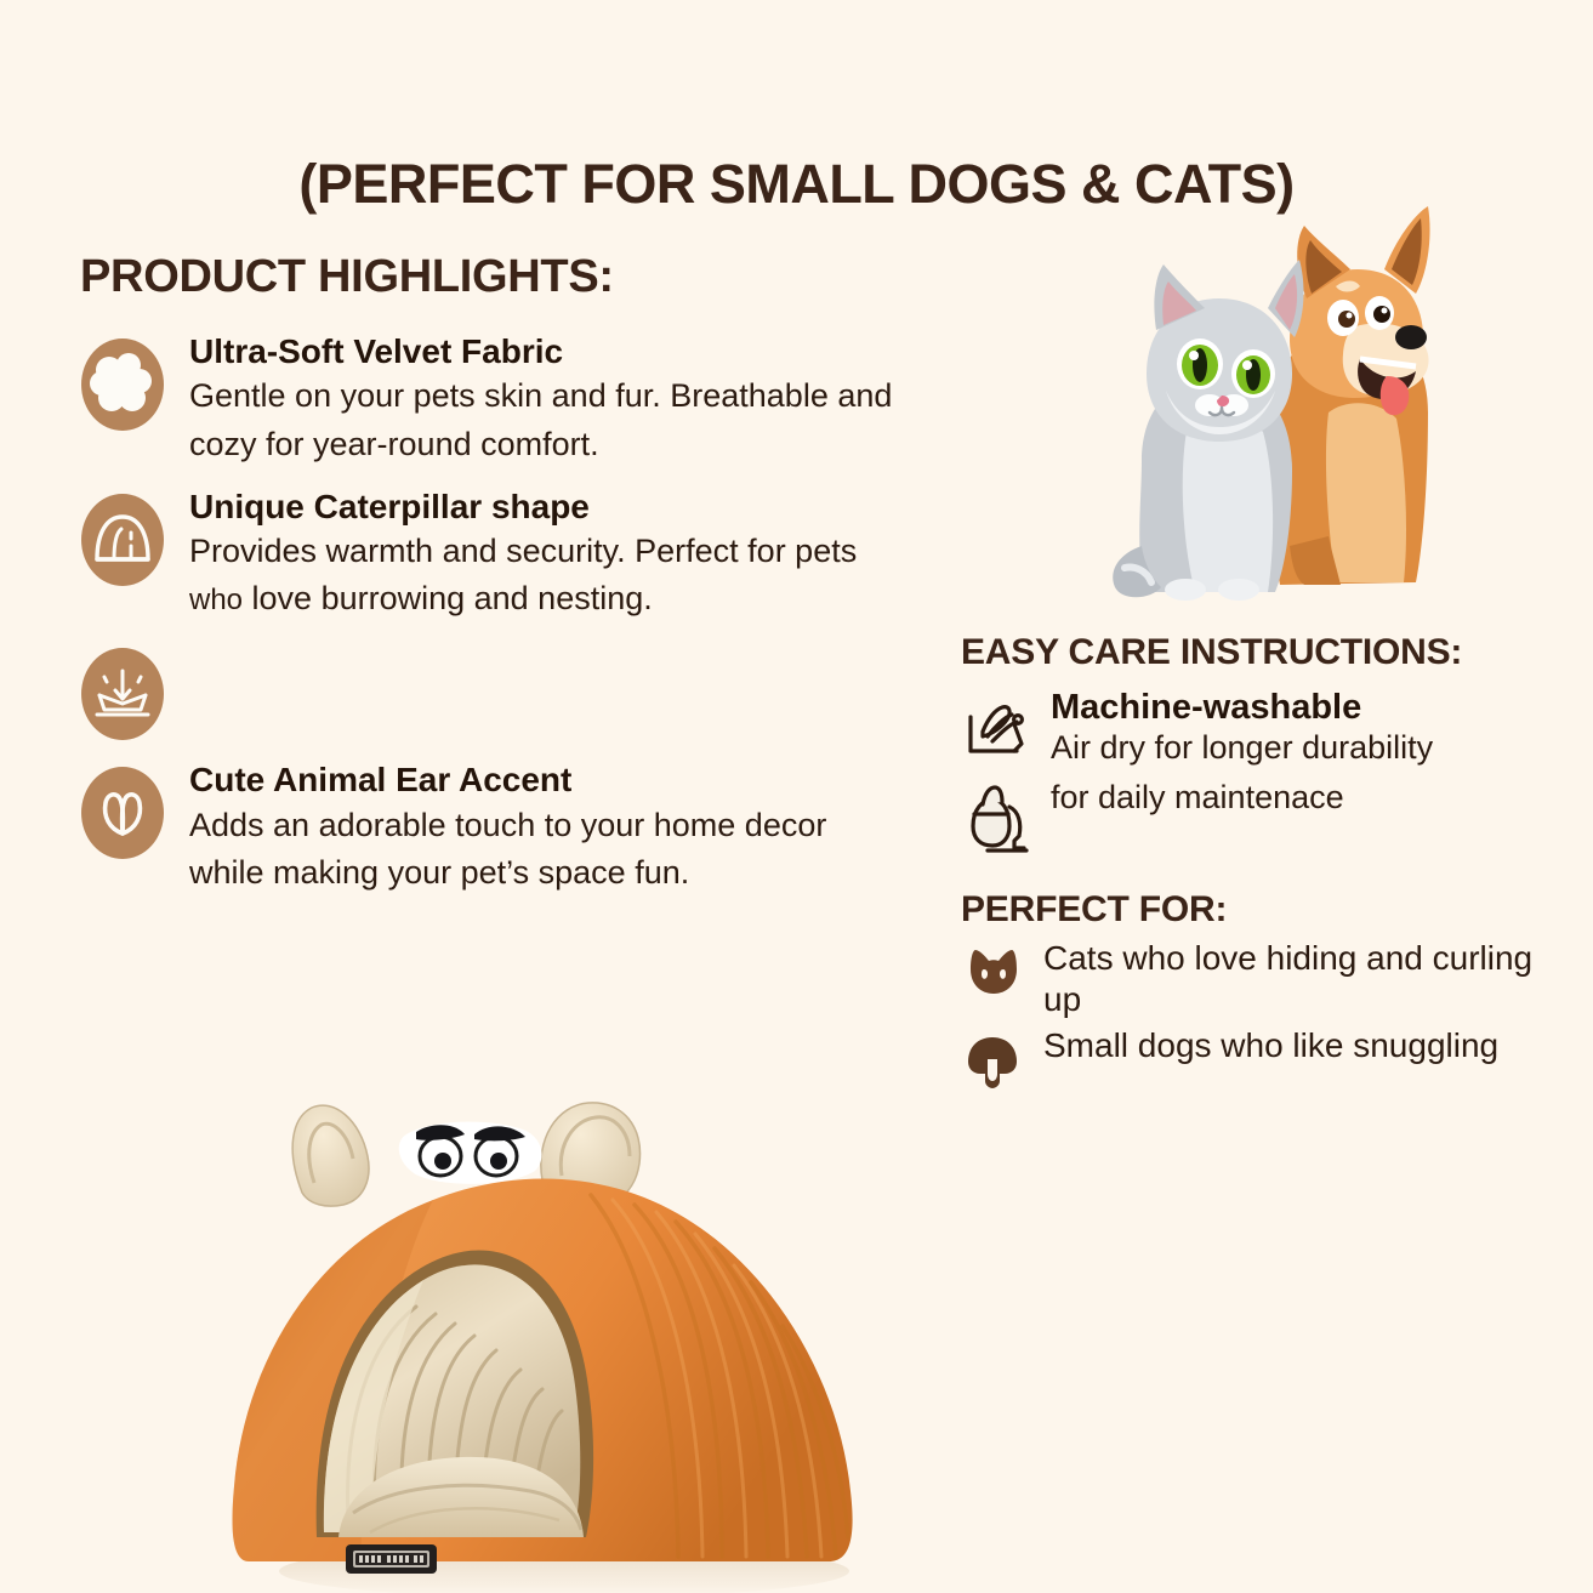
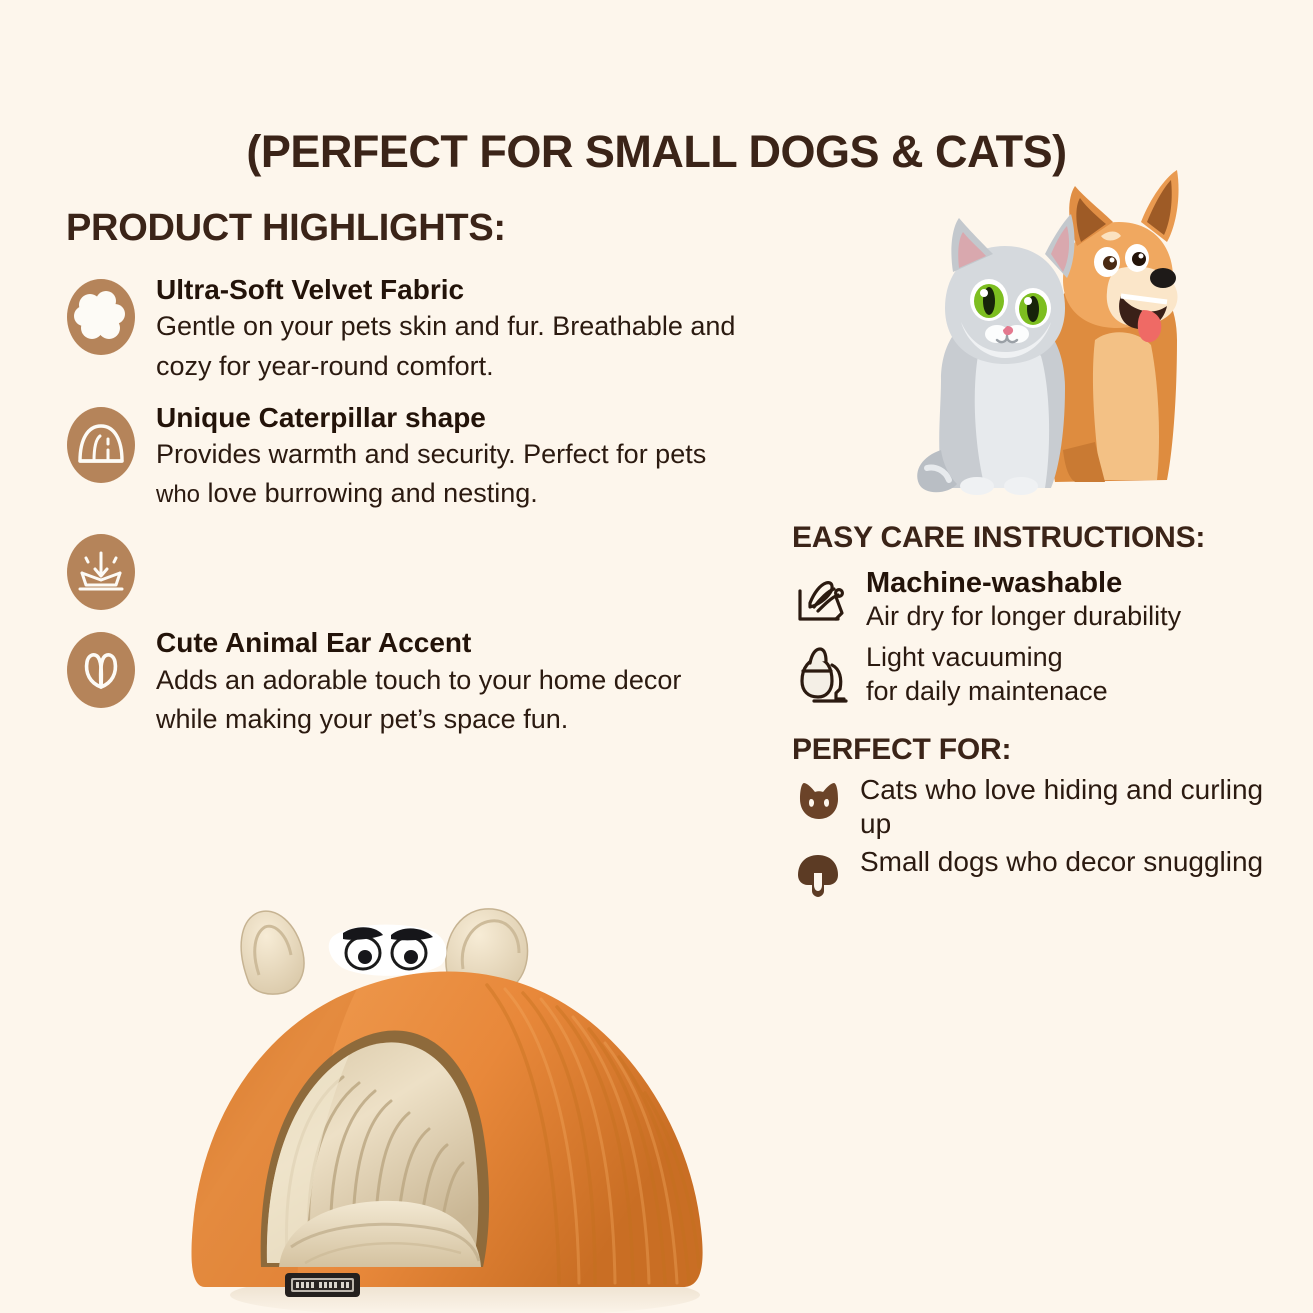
  (PERFECT FOR SMALL DOGS & CATS)
  PRODUCT HIGHLIGHTS:
  Ultra-Soft Velvet Fabric
  Gentle on your pets skin and fur. Breathable and cozy for year-round comfort.
  Unique Caterpillar shape
  Provides warmth and security. Perfect for pets who love burrowing and nesting.
  Cute Animal Ear Accent
  Adds an adorable touch to your home decor while making your pet’s space fun.
  EASY CARE INSTRUCTIONS:
  Machine-washable
  Air dry for longer durability
+ Light vacuuming
  for daily maintenace
  PERFECT FOR:
  Cats who love hiding and curling up
- Small dogs who like snuggling
+ Small dogs who decor snuggling
